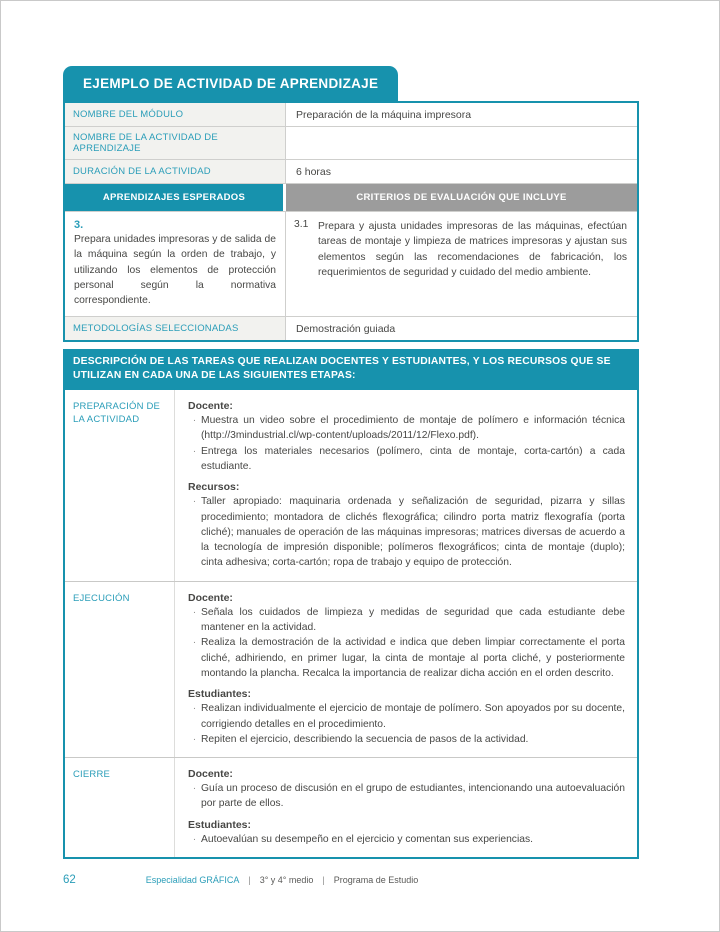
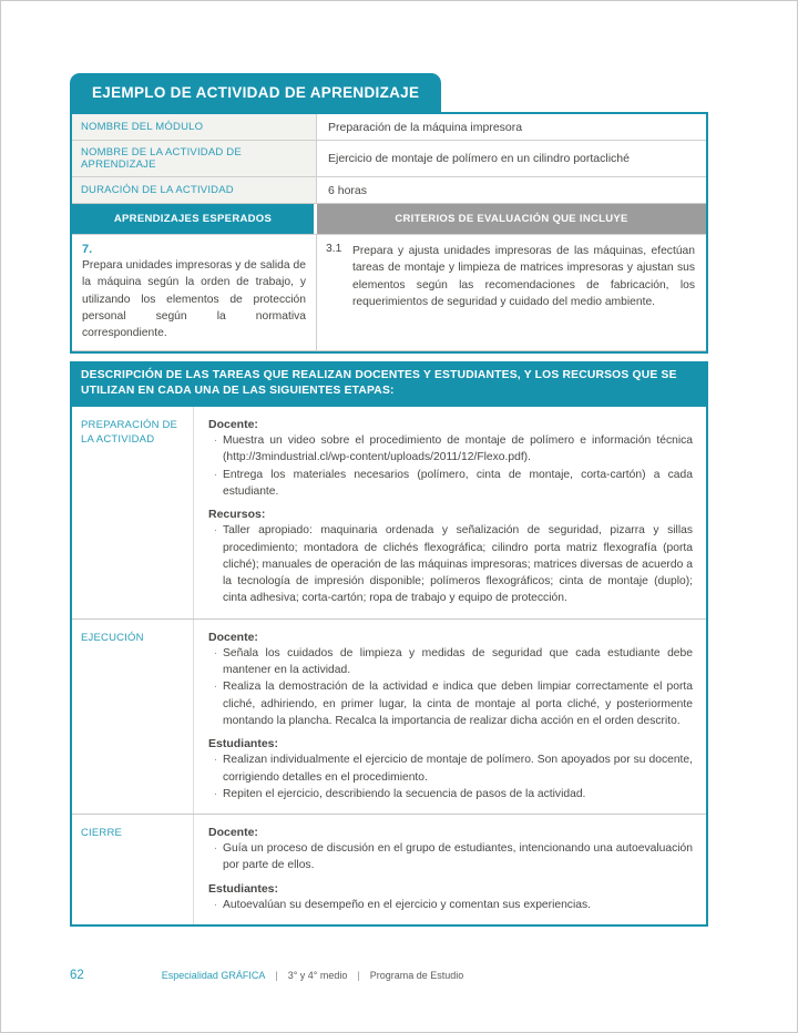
  EJEMPLO DE ACTIVIDAD DE APRENDIZAJE
  NOMBRE DEL MÓDULO
  Preparación de la máquina impresora
  NOMBRE DE LA ACTIVIDAD DE APRENDIZAJE
+ Ejercicio de montaje de polímero en un cilindro portacliché
  DURACIÓN DE LA ACTIVIDAD
  6 horas
  APRENDIZAJES ESPERADOS
  CRITERIOS DE EVALUACIÓN QUE INCLUYE
- 3.
+ 7.
  Prepara unidades impresoras y de salida de la máquina según la orden de trabajo, y utilizando los elementos de protección personal según la normativa correspondiente.
  3.1
  Prepara y ajusta unidades impresoras de las máquinas, efectúan tareas de montaje y limpieza de matrices impresoras y ajustan sus elementos según las recomendaciones de fabricación, los requerimientos de seguridad y cuidado del medio ambiente.
- METODOLOGÍAS SELECCIONADAS
- Demostración guiada
  DESCRIPCIÓN DE LAS TAREAS QUE REALIZAN DOCENTES Y ESTUDIANTES, Y LOS RECURSOS QUE SE UTILIZAN EN CADA UNA DE LAS SIGUIENTES ETAPAS:
  PREPARACIÓN DE LA ACTIVIDAD
  Docente:
  ·
  Muestra un video sobre el procedimiento de montaje de polímero e información técnica (http://3mindustrial.cl/wp-content/uploads/2011/12/Flexo.pdf).
  ·
  Entrega los materiales necesarios (polímero, cinta de montaje, corta-cartón) a cada estudiante.
  Recursos:
  ·
  Taller apropiado: maquinaria ordenada y señalización de seguridad, pizarra y sillas procedimiento; montadora de clichés flexográfica; cilindro porta matriz flexografía (porta cliché); manuales de operación de las máquinas impresoras; matrices diversas de acuerdo a la tecnología de impresión disponible; polímeros flexográficos; cinta de montaje (duplo); cinta adhesiva; corta-cartón; ropa de trabajo y equipo de protección.
  EJECUCIÓN
  Docente:
  ·
  Señala los cuidados de limpieza y medidas de seguridad que cada estudiante debe mantener en la actividad.
  ·
  Realiza la demostración de la actividad e indica que deben limpiar correctamente el porta cliché, adhiriendo, en primer lugar, la cinta de montaje al porta cliché, y posteriormente montando la plancha. Recalca la importancia de realizar dicha acción en el orden descrito.
  Estudiantes:
  ·
  Realizan individualmente el ejercicio de montaje de polímero. Son apoyados por su docente, corrigiendo detalles en el procedimiento.
  ·
  Repiten el ejercicio, describiendo la secuencia de pasos de la actividad.
  CIERRE
  Docente:
  ·
  Guía un proceso de discusión en el grupo de estudiantes, intencionando una autoevaluación por parte de ellos.
  Estudiantes:
  ·
  Autoevalúan su desempeño en el ejercicio y comentan sus experiencias.
  62
  Especialidad GRÁFICA
  |
  3° y 4° medio
  |
  Programa de Estudio
